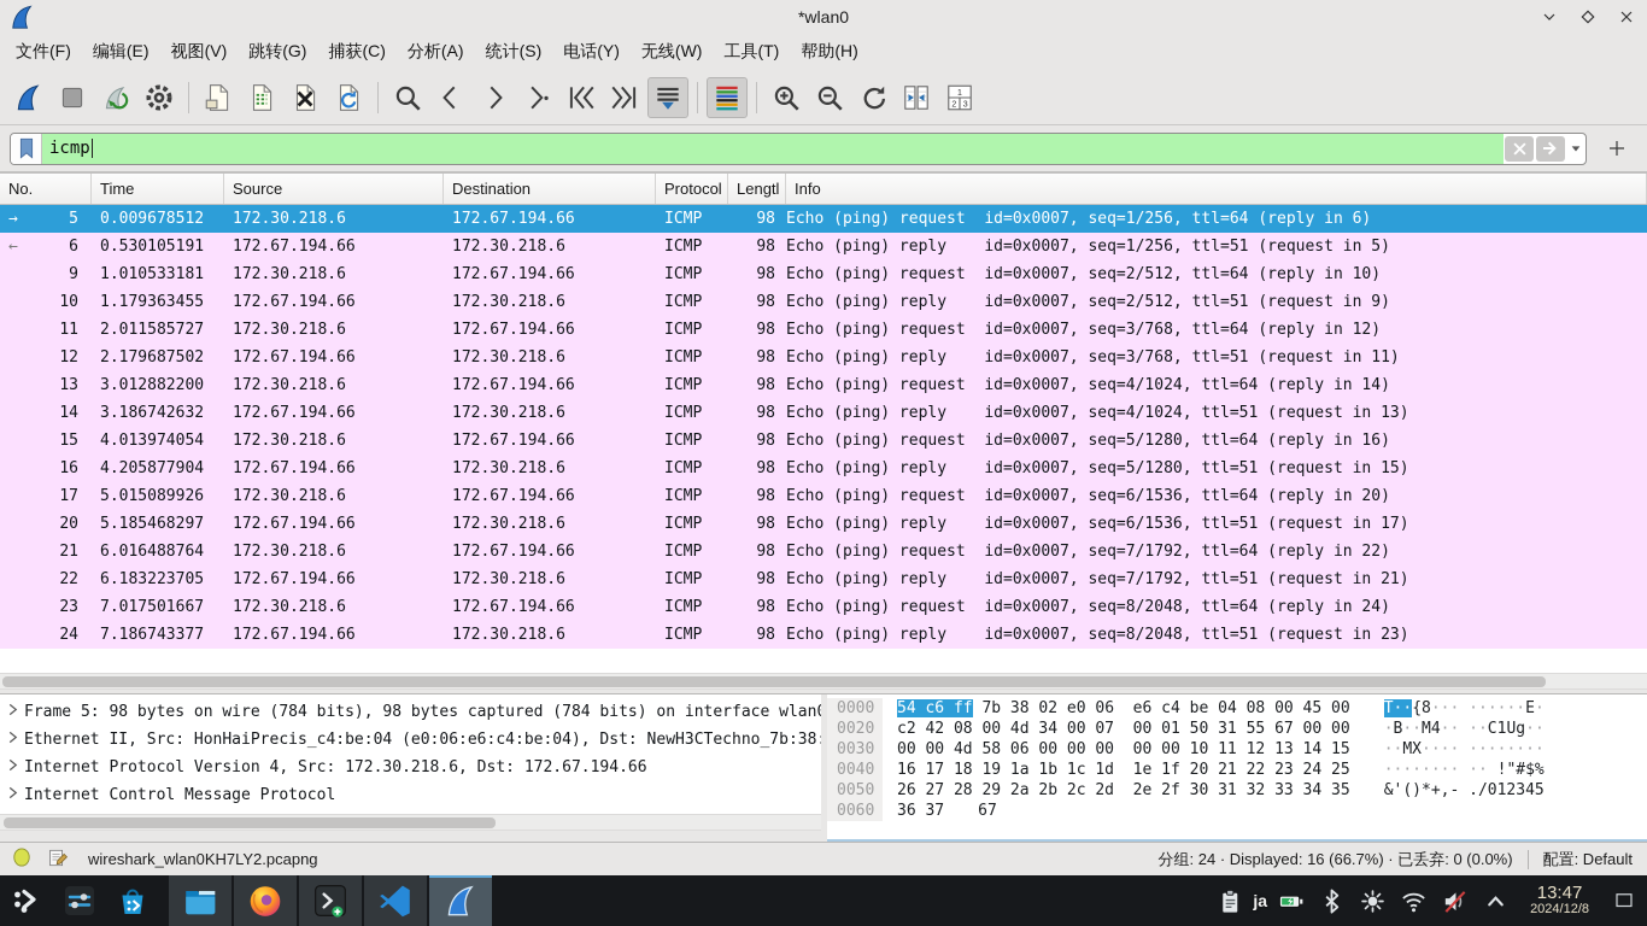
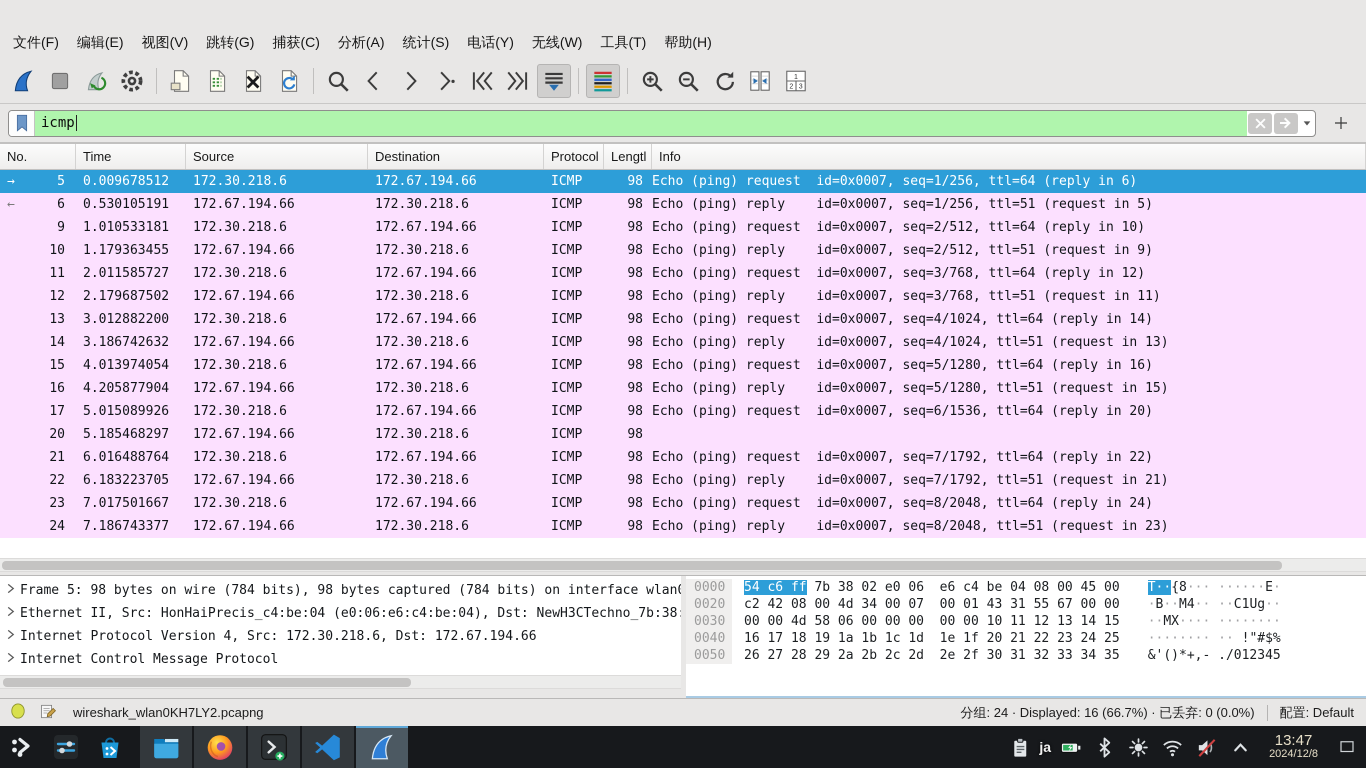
- *wlan0
  文件(F)
  编辑(E)
  视图(V)
  跳转(G)
  捕获(C)
  分析(A)
  统计(S)
  电话(Y)
  无线(W)
  工具(T)
  帮助(H)
  icmp
  No.
  Time
  Source
  Destination
  Protocol
  Lengtl
  Info
  5
  →
  0.009678512
  172.30.218.6
  172.67.194.66
  ICMP
  98
  Echo (ping) request id=0x0007, seq=1/256, ttl=64 (reply in 6)
  6
  ←
  0.530105191
  172.67.194.66
  172.30.218.6
  ICMP
  98
  Echo (ping) reply id=0x0007, seq=1/256, ttl=51 (request in 5)
  9
  1.010533181
  172.30.218.6
  172.67.194.66
  ICMP
  98
  Echo (ping) request id=0x0007, seq=2/512, ttl=64 (reply in 10)
  10
  1.179363455
  172.67.194.66
  172.30.218.6
  ICMP
  98
  Echo (ping) reply id=0x0007, seq=2/512, ttl=51 (request in 9)
  11
  2.011585727
  172.30.218.6
  172.67.194.66
  ICMP
  98
  Echo (ping) request id=0x0007, seq=3/768, ttl=64 (reply in 12)
  12
  2.179687502
  172.67.194.66
  172.30.218.6
  ICMP
  98
  Echo (ping) reply id=0x0007, seq=3/768, ttl=51 (request in 11)
  13
  3.012882200
  172.30.218.6
  172.67.194.66
  ICMP
  98
  Echo (ping) request id=0x0007, seq=4/1024, ttl=64 (reply in 14)
  14
  3.186742632
  172.67.194.66
  172.30.218.6
  ICMP
  98
  Echo (ping) reply id=0x0007, seq=4/1024, ttl=51 (request in 13)
  15
  4.013974054
  172.30.218.6
  172.67.194.66
  ICMP
  98
  Echo (ping) request id=0x0007, seq=5/1280, ttl=64 (reply in 16)
  16
  4.205877904
  172.67.194.66
  172.30.218.6
  ICMP
  98
  Echo (ping) reply id=0x0007, seq=5/1280, ttl=51 (request in 15)
  17
  5.015089926
  172.30.218.6
  172.67.194.66
  ICMP
  98
  Echo (ping) request id=0x0007, seq=6/1536, ttl=64 (reply in 20)
  20
  5.185468297
  172.67.194.66
  172.30.218.6
  ICMP
  98
- Echo (ping) reply id=0x0007, seq=6/1536, ttl=51 (request in 17)
  21
  6.016488764
  172.30.218.6
  172.67.194.66
  ICMP
  98
  Echo (ping) request id=0x0007, seq=7/1792, ttl=64 (reply in 22)
  22
  6.183223705
  172.67.194.66
  172.30.218.6
  ICMP
  98
  Echo (ping) reply id=0x0007, seq=7/1792, ttl=51 (request in 21)
  23
  7.017501667
  172.30.218.6
  172.67.194.66
  ICMP
  98
  Echo (ping) request id=0x0007, seq=8/2048, ttl=64 (reply in 24)
  24
  7.186743377
  172.67.194.66
  172.30.218.6
  ICMP
  98
  Echo (ping) reply id=0x0007, seq=8/2048, ttl=51 (request in 23)
  Frame 5: 98 bytes on wire (784 bits), 98 bytes captured (784 bits) on interface wlan
  Ethernet II, Src: HonHaiPrecis_c4:be:04 (e0:06:e6:c4:be:04), Dst: NewH3CTechno_7b:38
  Internet Protocol Version 4, Src: 172.30.218.6, Dst: 172.67.194.66
  Internet Control Message Protocol
  0000 54 c6 ff 7b 38 02 e0 06 e6 c4 be 04 08 00 45 00 T··{8··· ······E·
- 0020 c2 42 08 00 4d 34 00 07 00 01 50 31 55 67 00 00 ·B··M4·· ··C1Ug··
+ 0020 c2 42 08 00 4d 34 00 07 00 01 43 31 55 67 00 00 ·B··M4·· ··C1Ug··
  0030 00 00 4d 58 06 00 00 00 00 00 10 11 12 13 14 15 ··MX···· ········
  0040 16 17 18 19 1a 1b 1c 1d 1e 1f 20 21 22 23 24 25 ········ ·· !"#$%
  0050 26 27 28 29 2a 2b 2c 2d 2e 2f 30 31 32 33 34 35 &'()*+,- ./012345
- 0060 36 37 67
  wireshark_wlan0KH7LY2.pcapng
  分组: 24 · Displayed: 16 (66.7%) · 已丢弃: 0 (0.0%)
  配置: Default
  ja
  13:47
  2024/12/8
